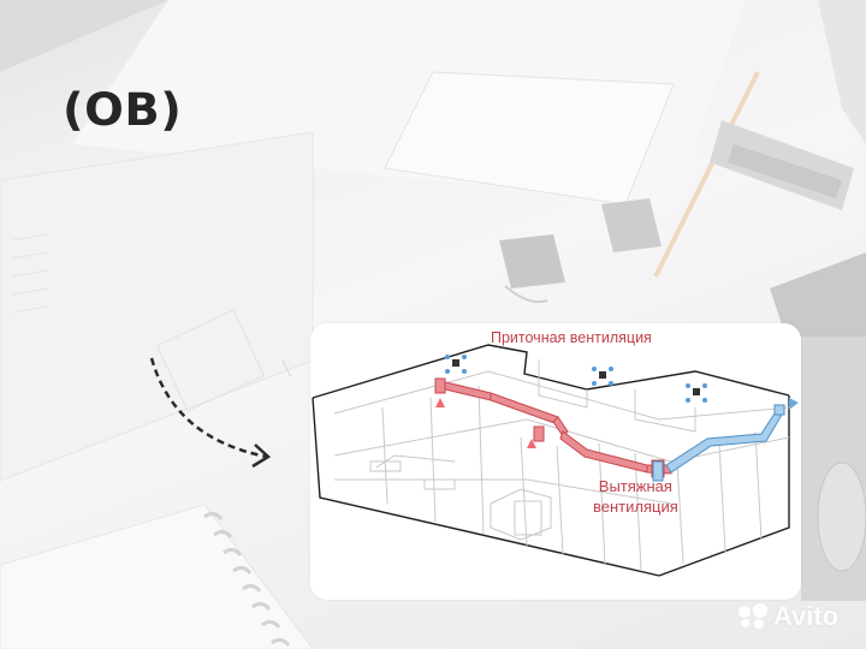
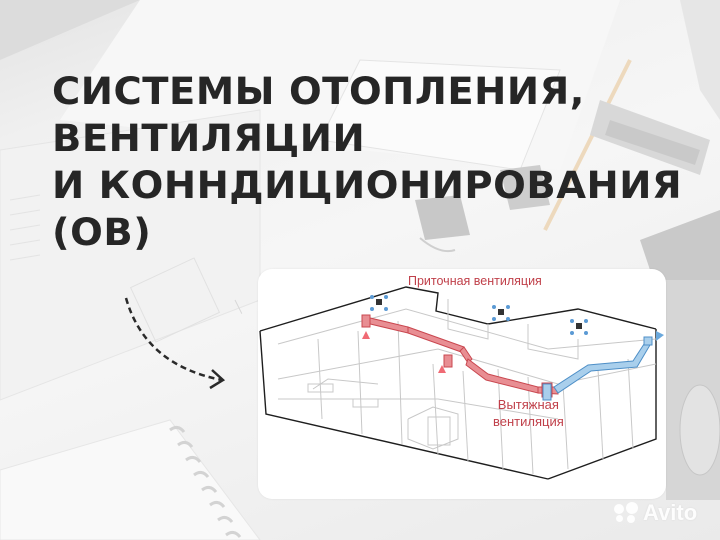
+ СИСТЕМЫ ОТОПЛЕНИЯ,
+ ВЕНТИЛЯЦИИ
+ И КОННДИЦИОНИРОВАНИЯ
  (ОВ)
  Приточная вентиляция
  Вытяжная
  вентиляция
  Avito
